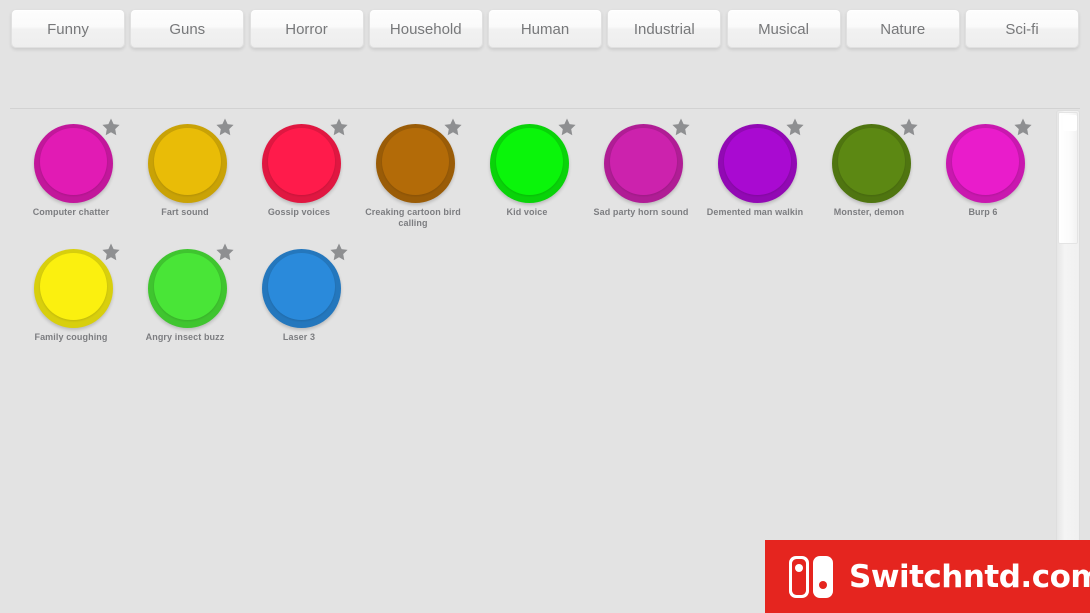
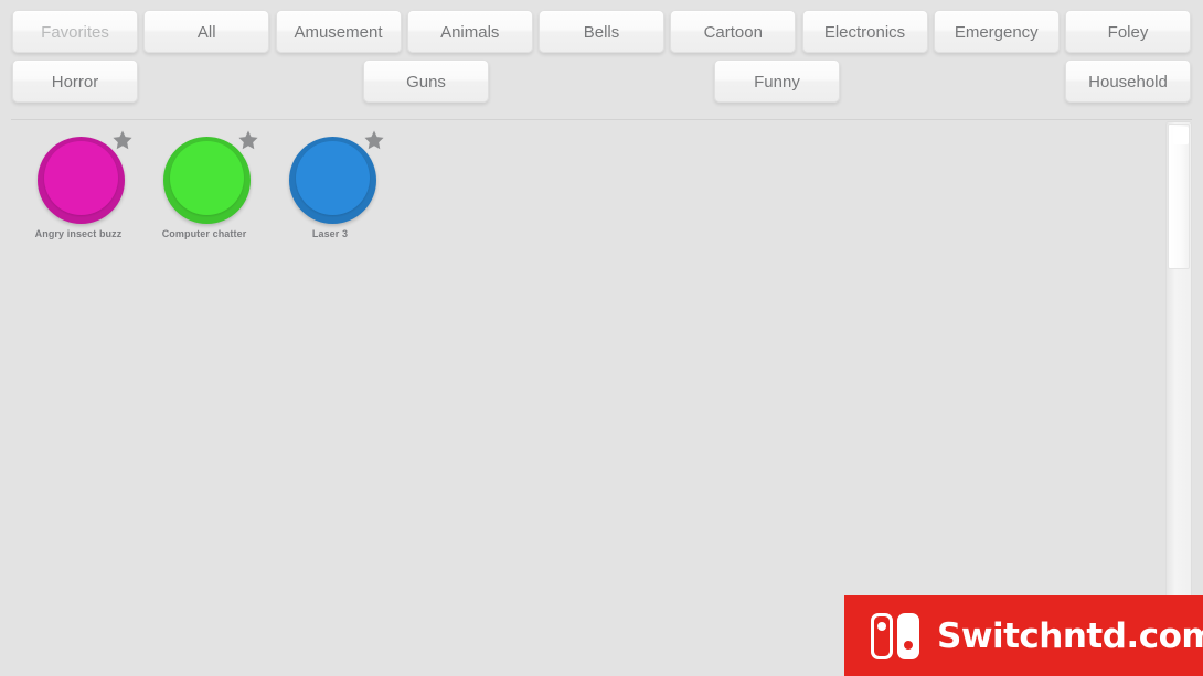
+ Favorites
+ All
+ Amusement
+ Animals
+ Bells
+ Cartoon
+ Electronics
+ Emergency
+ Foley
- Funny
+ Horror
  Guns
- Horror
+ Funny
  Household
- Human
- Industrial
- Musical
- Nature
- Sci-fi
- Computer chatter
+ Angry insect buzz
- Fart sound
- Gossip voices
- Creaking cartoon bird calling
- Kid voice
- Sad party horn sound
- Demented man walkin
- Monster, demon
- Burp 6
- Family coughing
- Angry insect buzz
+ Computer chatter
  Laser 3
  Switchntd.com
